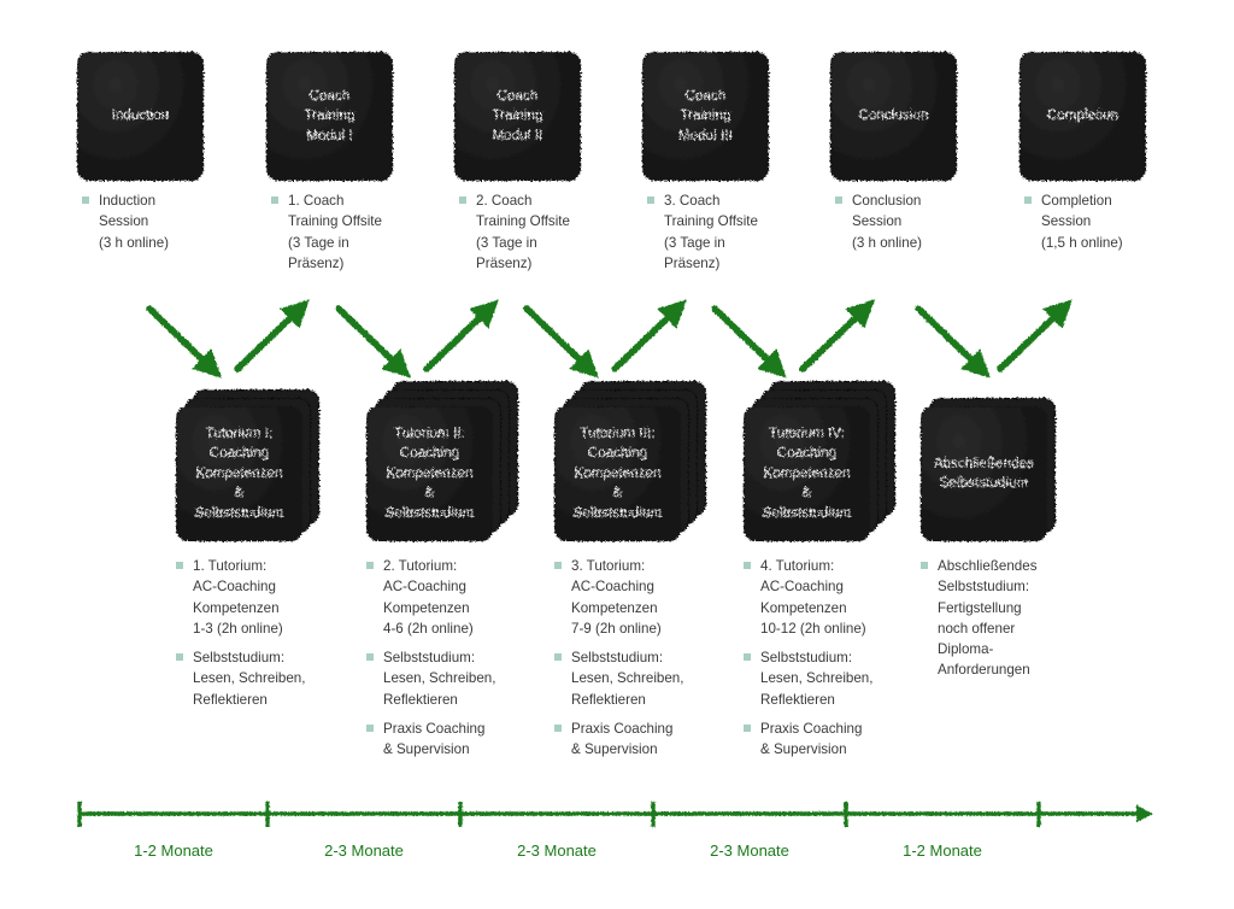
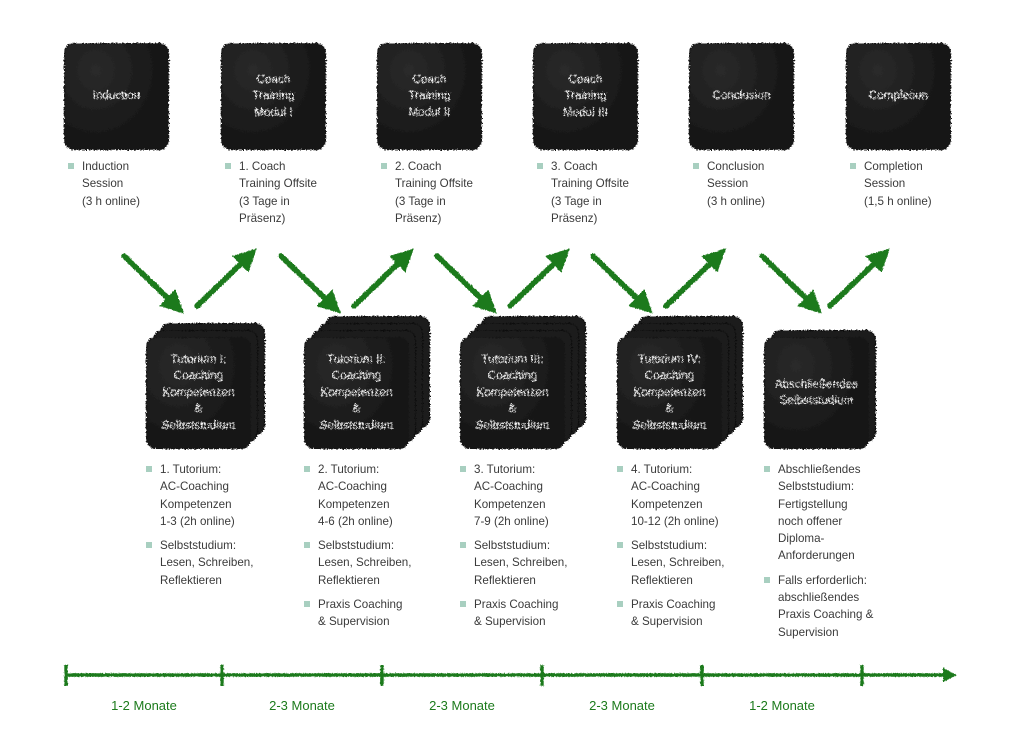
  Induction
  Induction
  Session
  (3 h online)
  Coach
  Training
  Modul I
  1. Coach
  Training Offsite
  (3 Tage in
  Präsenz)
  Coach
  Training
  Modul II
  2. Coach
  Training Offsite
  (3 Tage in
  Präsenz)
  Coach
  Training
  Modul III
  3. Coach
  Training Offsite
  (3 Tage in
  Präsenz)
  Conclusion
  Conclusion
  Session
  (3 h online)
  Completion
  Completion
  Session
  (1,5 h online)
  Tutorium I:
  Coaching
  Kompetenzen
  &
  Selbststudium
  1. Tutorium:
  AC-Coaching
  Kompetenzen
  1-3 (2h online)
  Selbststudium:
  Lesen, Schreiben,
  Reflektieren
  Tutorium II:
  Coaching
  Kompetenzen
  &
  Selbststudium
  2. Tutorium:
  AC-Coaching
  Kompetenzen
  4-6 (2h online)
  Selbststudium:
  Lesen, Schreiben,
  Reflektieren
  Praxis Coaching
  & Supervision
  Tutorium III:
  Coaching
  Kompetenzen
  &
  Selbststudium
  3. Tutorium:
  AC-Coaching
  Kompetenzen
  7-9 (2h online)
  Selbststudium:
  Lesen, Schreiben,
  Reflektieren
  Praxis Coaching
  & Supervision
  Tutorium IV:
  Coaching
  Kompetenzen
  &
  Selbststudium
  4. Tutorium:
  AC-Coaching
  Kompetenzen
  10-12 (2h online)
  Selbststudium:
  Lesen, Schreiben,
  Reflektieren
  Praxis Coaching
  & Supervision
  Abschließendes
  Selbststudium
  Abschließendes
  Selbststudium:
  Fertigstellung
  noch offener
  Diploma-
  Anforderungen
+ Falls erforderlich:
+ abschließendes
+ Praxis Coaching &
+ Supervision
  1-2 Monate
  2-3 Monate
  2-3 Monate
  2-3 Monate
  1-2 Monate
